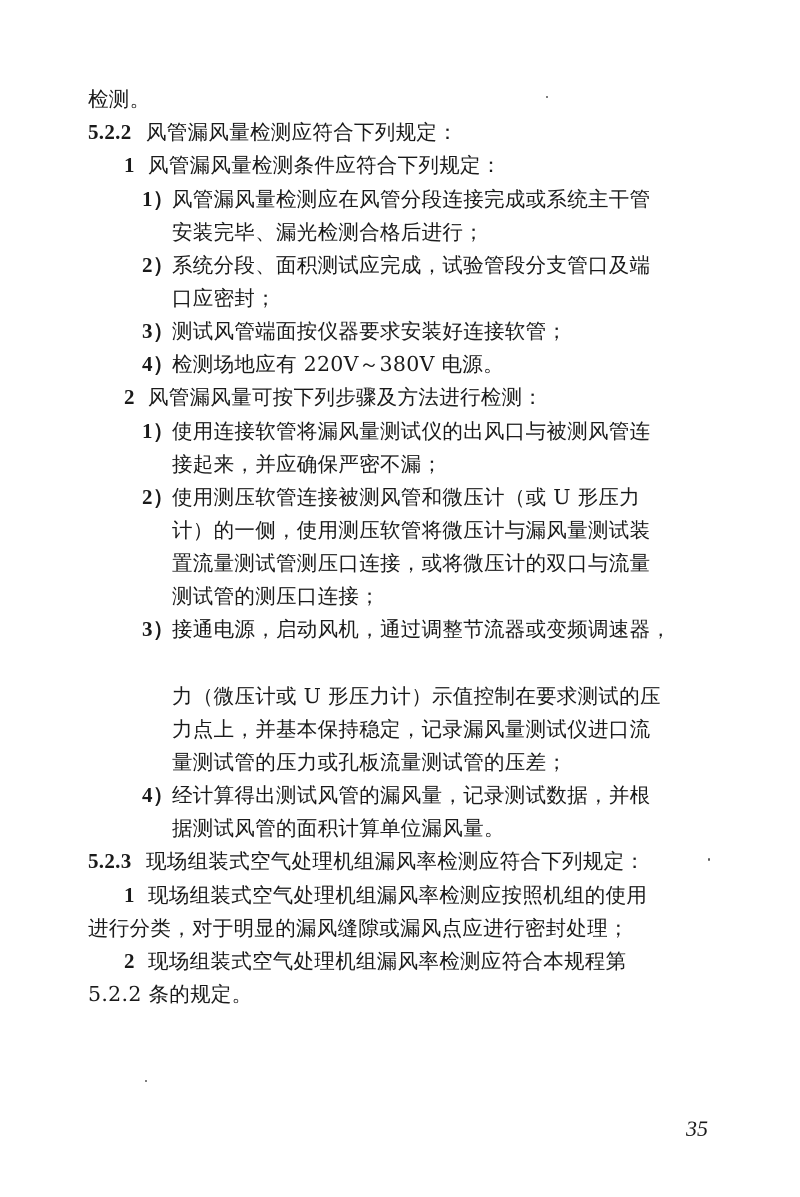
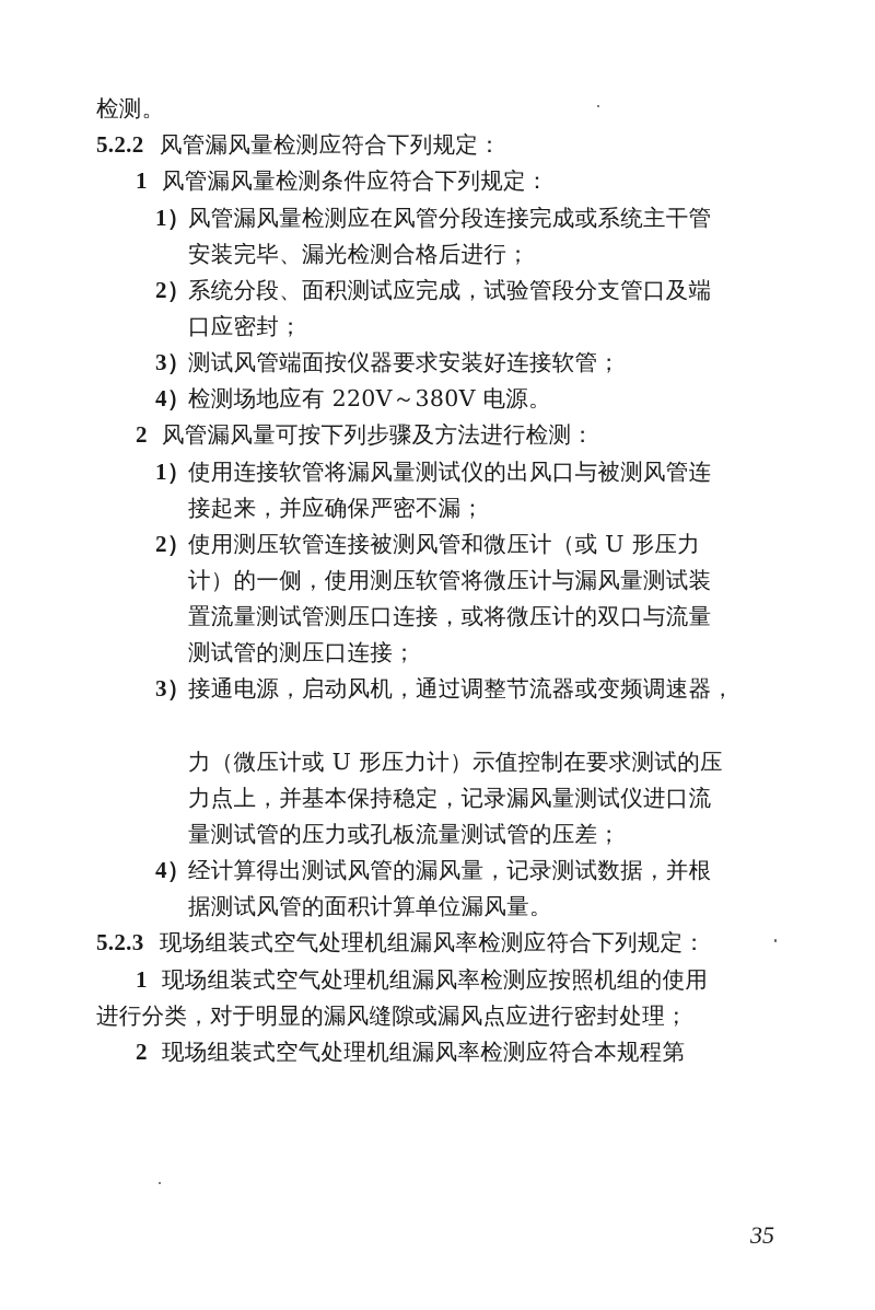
  检测。
  5.2.2 风管漏风量检测应符合下列规定：
  1 风管漏风量检测条件应符合下列规定：
  1）风管漏风量检测应在风管分段连接完成或系统主干管
  安装完毕、漏光检测合格后进行；
  2）系统分段、面积测试应完成，试验管段分支管口及端
  口应密封；
  3）测试风管端面按仪器要求安装好连接软管；
  4）检测场地应有 220V～380V 电源。
  2 风管漏风量可按下列步骤及方法进行检测：
  1）使用连接软管将漏风量测试仪的出风口与被测风管连
  接起来，并应确保严密不漏；
  2）使用测压软管连接被测风管和微压计（或 U 形压力
  计）的一侧，使用测压软管将微压计与漏风量测试装
  置流量测试管测压口连接，或将微压计的双口与流量
  测试管的测压口连接；
  3）接通电源，启动风机，通过调整节流器或变频调速器，
  力（微压计或 U 形压力计）示值控制在要求测试的压
  力点上，并基本保持稳定，记录漏风量测试仪进口流
  量测试管的压力或孔板流量测试管的压差；
  4）经计算得出测试风管的漏风量，记录测试数据，并根
  据测试风管的面积计算单位漏风量。
  5.2.3 现场组装式空气处理机组漏风率检测应符合下列规定：
  1 现场组装式空气处理机组漏风率检测应按照机组的使用
  进行分类，对于明显的漏风缝隙或漏风点应进行密封处理；
  2 现场组装式空气处理机组漏风率检测应符合本规程第
- 5.2.2 条的规定。
  35
